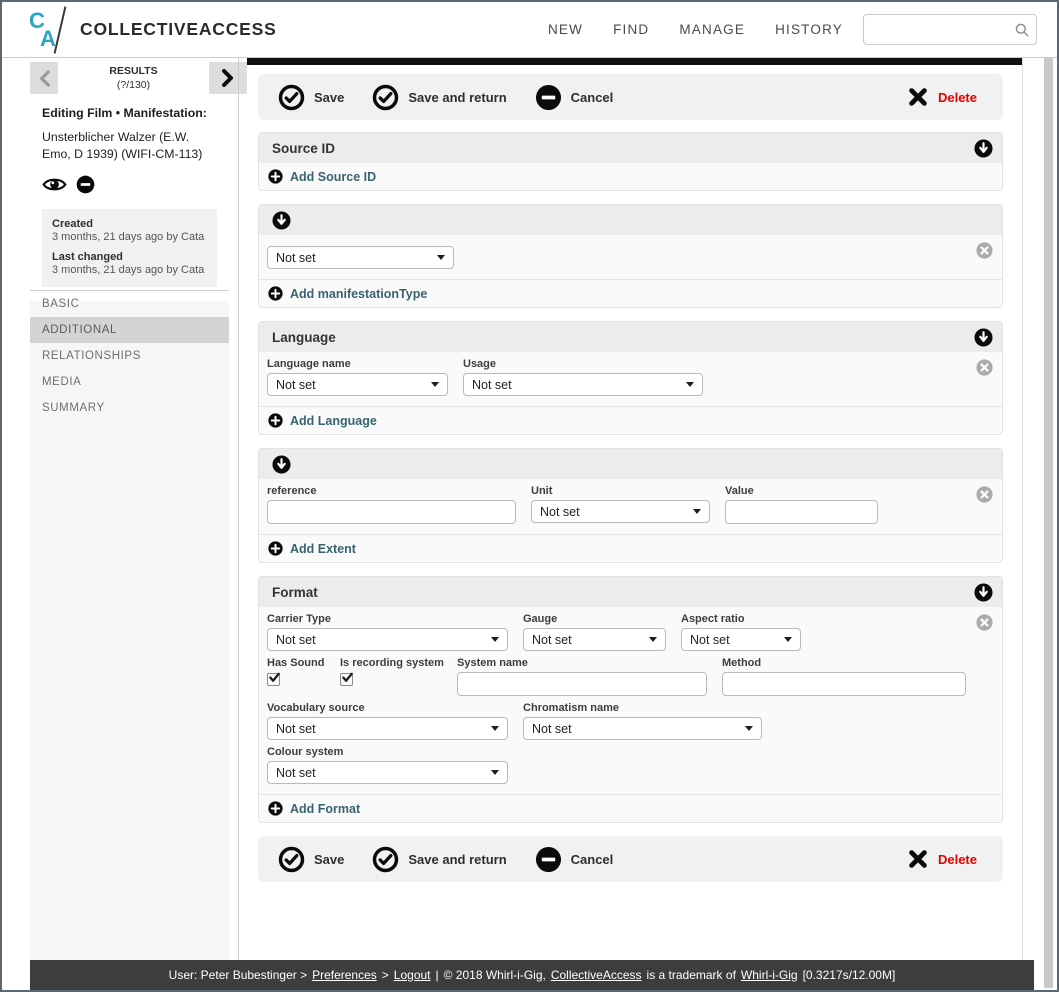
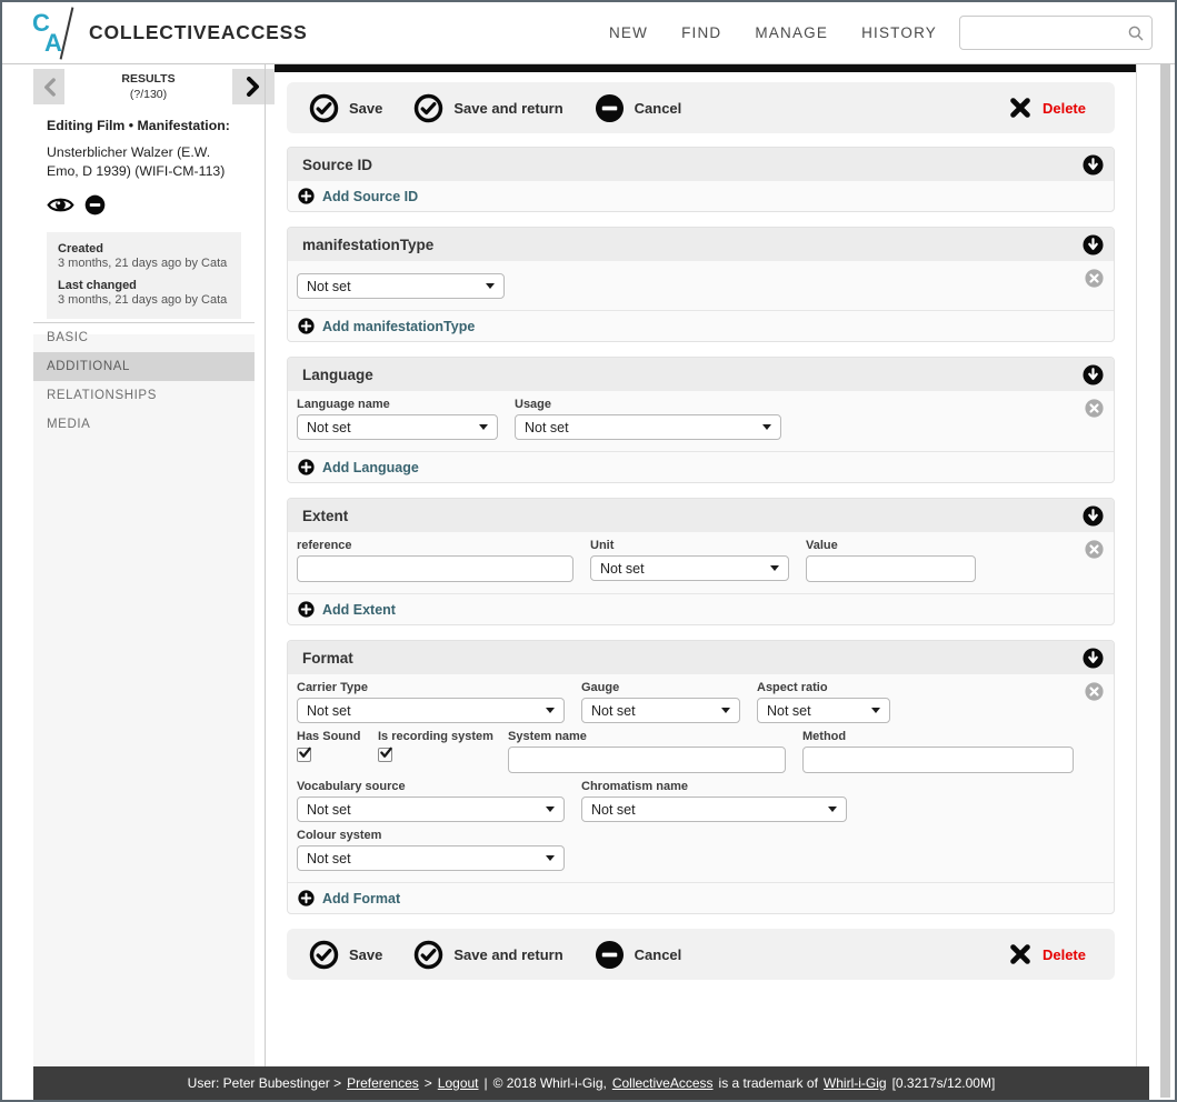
  C
  A
  COLLECTIVEACCESS
  NEW
  FIND
  MANAGE
  HISTORY
  RESULTS
  (?/130)
  Editing Film • Manifestation:
  Unsterblicher Walzer (E.W. Emo, D 1939) (WIFI-CM-113)
  Created
  3 months, 21 days ago by Cata
  Last changed
  3 months, 21 days ago by Cata
  BASIC
  ADDITIONAL
  RELATIONSHIPS
  MEDIA
- SUMMARY
  Save
  Save and return
  Cancel
  Delete
  Source ID
  Add Source ID
+ manifestationType
  Not set
  Add manifestationType
  Language
  Language name
  Not set
  Usage
  Not set
  Add Language
+ Extent
  reference
  Unit
  Not set
  Value
  Add Extent
  Format
  Carrier Type
  Not set
  Gauge
  Not set
  Aspect ratio
  Not set
  Has Sound
  Is recording system
  System name
  Method
  Vocabulary source
  Not set
  Chromatism name
  Not set
  Colour system
  Not set
  Add Format
  Save
  Save and return
  Cancel
  Delete
  User: Peter Bubestinger >
  Preferences
  >
  Logout
  |
  © 2018 Whirl-i-Gig,
  CollectiveAccess
  is a trademark of
  Whirl-i-Gig
  [0.3217s/12.00M]
